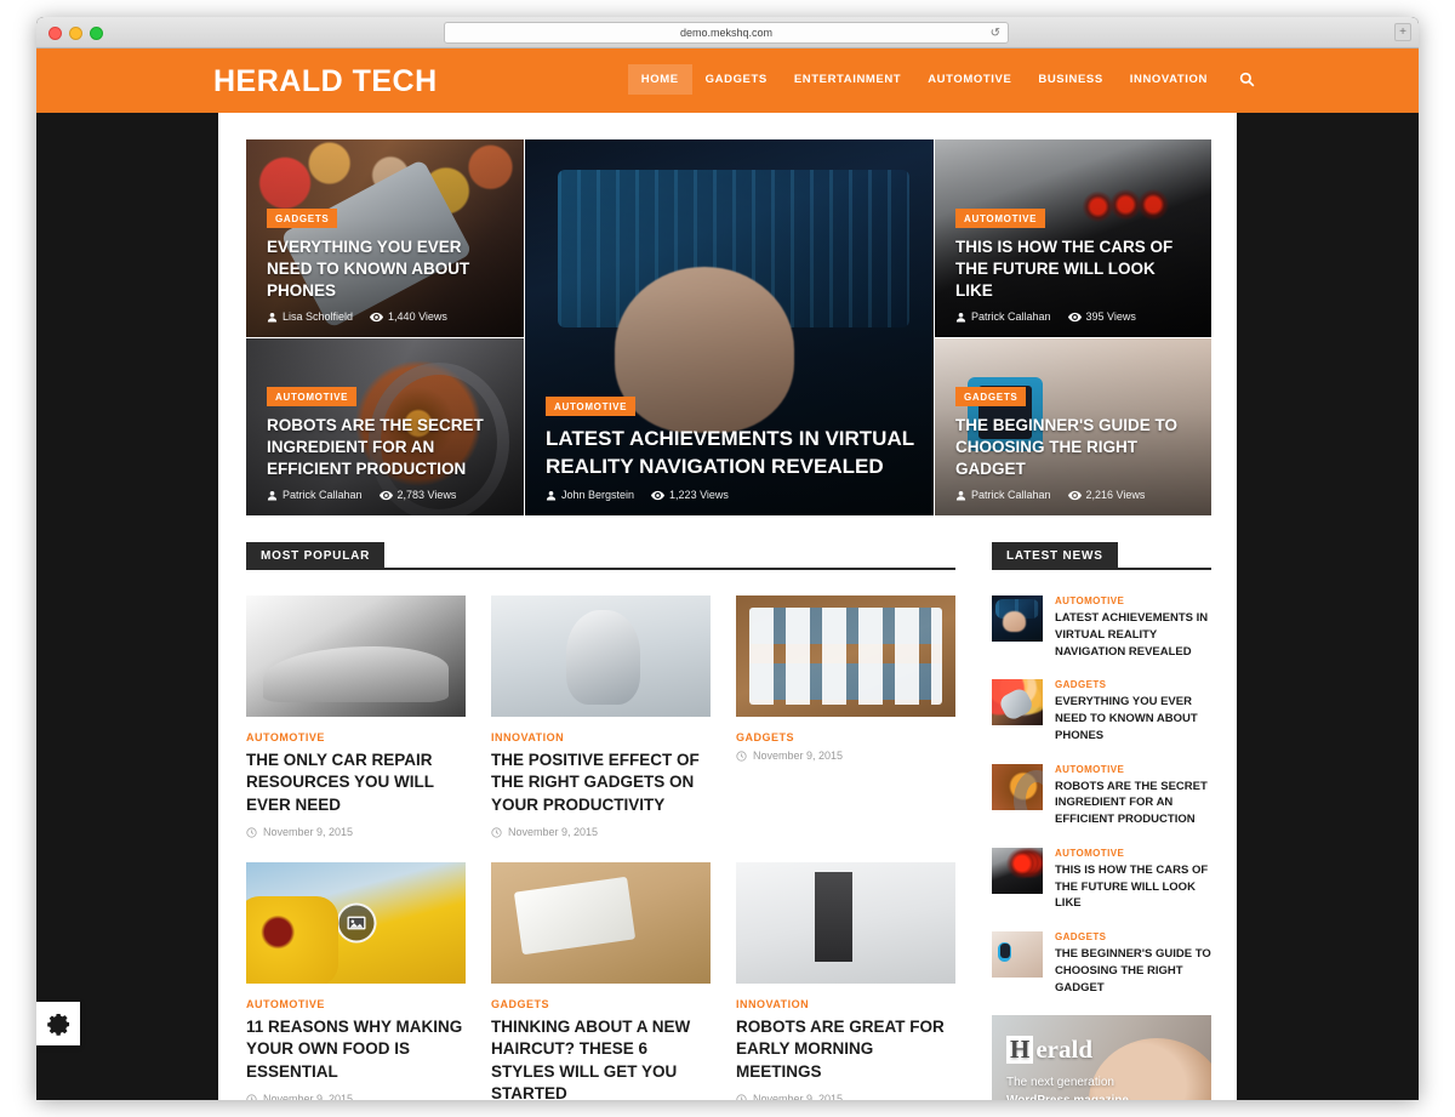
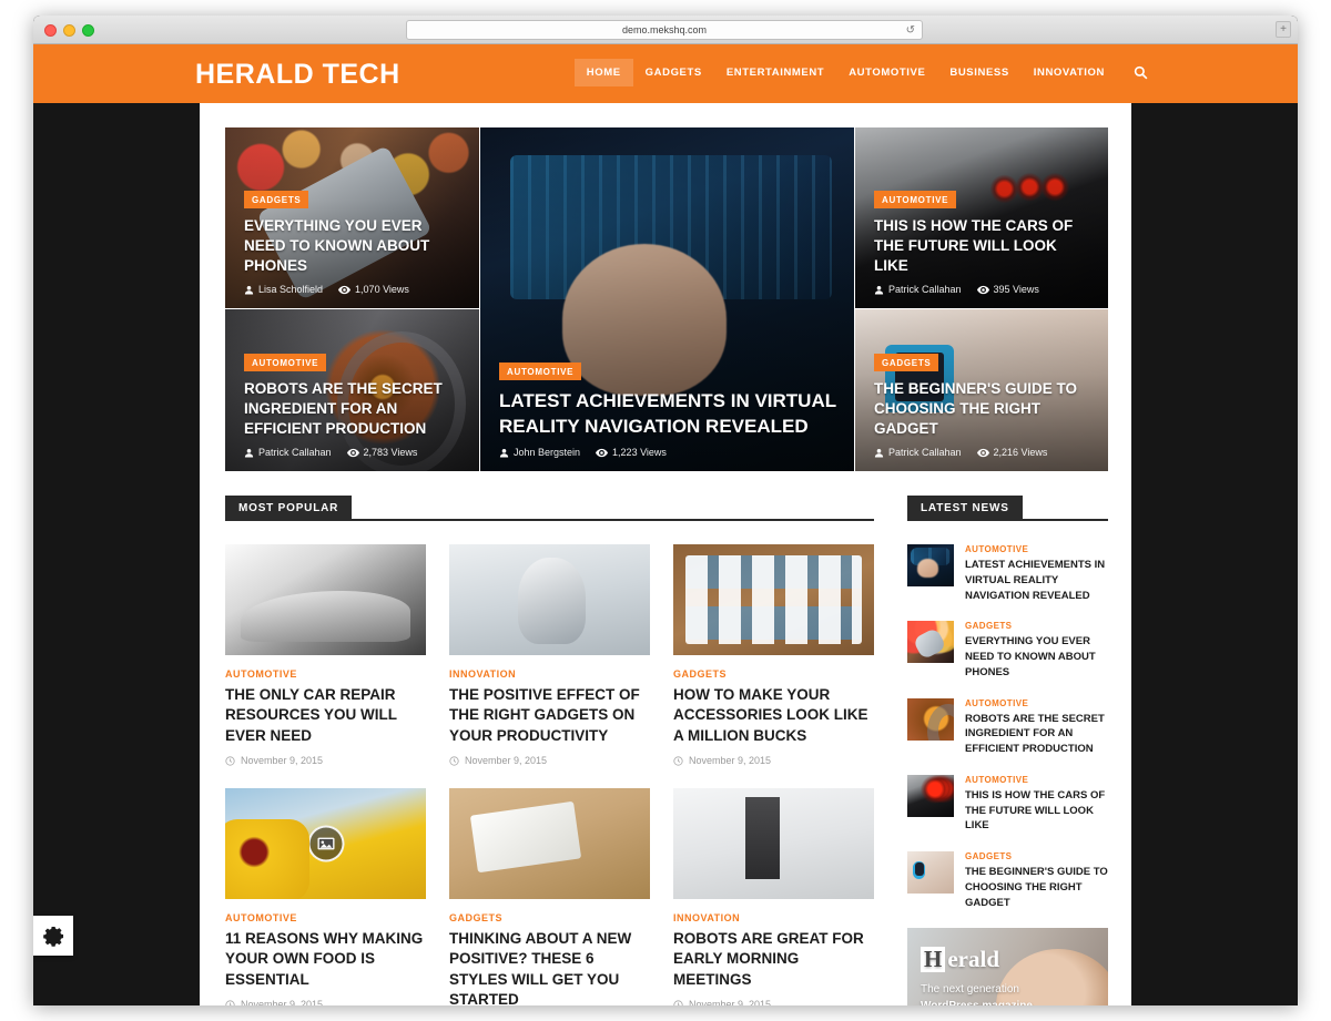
  demo.mekshq.com
  ↺
  +
  HERALD TECH
  HOME
  GADGETS
  ENTERTAINMENT
  AUTOMOTIVE
  BUSINESS
  INNOVATION
  GADGETS
  EVERYTHING YOU EVER NEED TO KNOWN ABOUT PHONES
  Lisa Scholfield
- 1,440 Views
+ 1,070 Views
  AUTOMOTIVE
  LATEST ACHIEVEMENTS IN VIRTUAL REALITY NAVIGATION REVEALED
  John Bergstein
  1,223 Views
  AUTOMOTIVE
  THIS IS HOW THE CARS OF THE FUTURE WILL LOOK LIKE
  Patrick Callahan
  395 Views
  AUTOMOTIVE
  ROBOTS ARE THE SECRET INGREDIENT FOR AN EFFICIENT PRODUCTION
  Patrick Callahan
  2,783 Views
  GADGETS
  THE BEGINNER'S GUIDE TO CHOOSING THE RIGHT GADGET
  Patrick Callahan
  2,216 Views
  MOST POPULAR
  AUTOMOTIVE
  THE ONLY CAR REPAIR RESOURCES YOU WILL EVER NEED
  November 9, 2015
  INNOVATION
  THE POSITIVE EFFECT OF THE RIGHT GADGETS ON YOUR PRODUCTIVITY
  November 9, 2015
  GADGETS
+ HOW TO MAKE YOUR ACCESSORIES LOOK LIKE A MILLION BUCKS
  November 9, 2015
  AUTOMOTIVE
  11 REASONS WHY MAKING YOUR OWN FOOD IS ESSENTIAL
  November 9, 2015
  GADGETS
- THINKING ABOUT A NEW HAIRCUT? THESE 6 STYLES WILL GET YOU STARTED
+ THINKING ABOUT A NEW POSITIVE? THESE 6 STYLES WILL GET YOU STARTED
  INNOVATION
  ROBOTS ARE GREAT FOR EARLY MORNING MEETINGS
  November 9, 2015
  LATEST NEWS
  AUTOMOTIVE
  LATEST ACHIEVEMENTS IN VIRTUAL REALITY NAVIGATION REVEALED
  GADGETS
  EVERYTHING YOU EVER NEED TO KNOWN ABOUT PHONES
  AUTOMOTIVE
  ROBOTS ARE THE SECRET INGREDIENT FOR AN EFFICIENT PRODUCTION
  AUTOMOTIVE
  THIS IS HOW THE CARS OF THE FUTURE WILL LOOK LIKE
  GADGETS
  THE BEGINNER'S GUIDE TO CHOOSING THE RIGHT GADGET
  H
  erald
  The next generation
